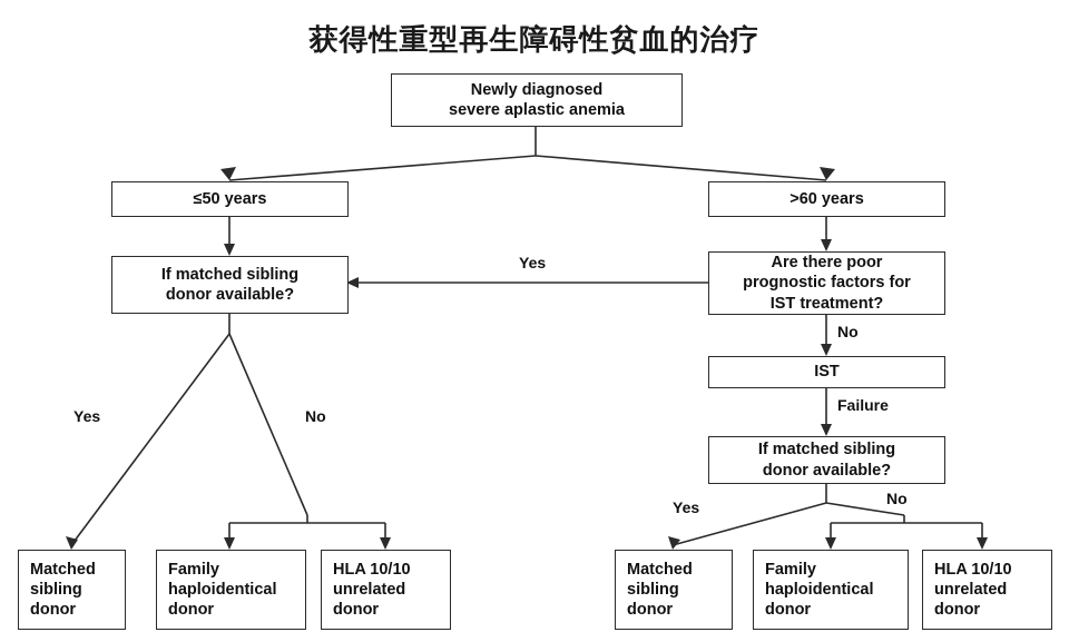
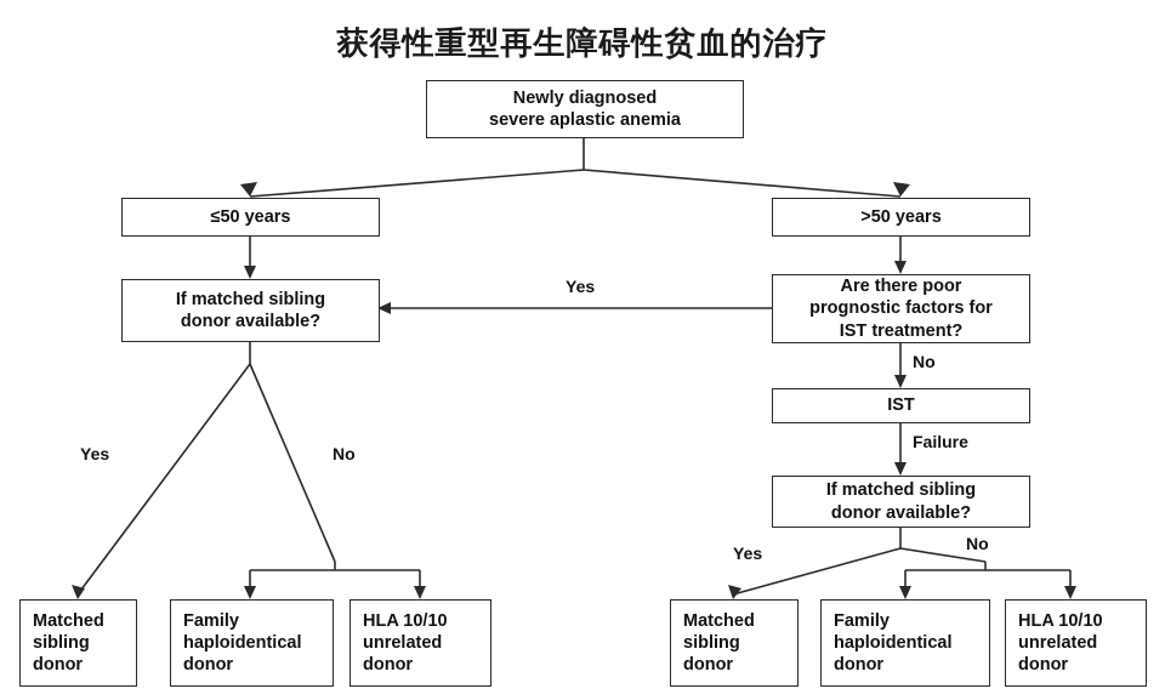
  获得性重型再生障碍性贫血的治疗
  Newly diagnosed
  severe aplastic anemia
  ≤50 years
- >60 years
+ >50 years
  If matched sibling
  donor available?
  Are there poor
  prognostic factors for
  IST treatment?
  IST
  If matched sibling
  donor available?
  Matched
  sibling
  donor
  Family
  haploidentical
  donor
  HLA 10/10
  unrelated
  donor
  Matched
  sibling
  donor
  Family
  haploidentical
  donor
  HLA 10/10
  unrelated
  donor
  Yes
  No
  Failure
  Yes
  No
  Yes
  No
